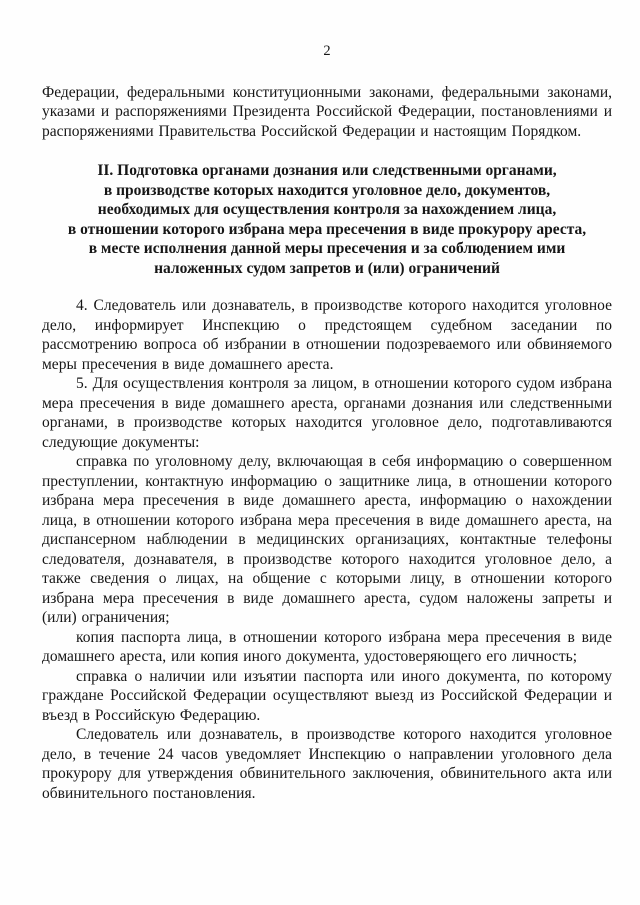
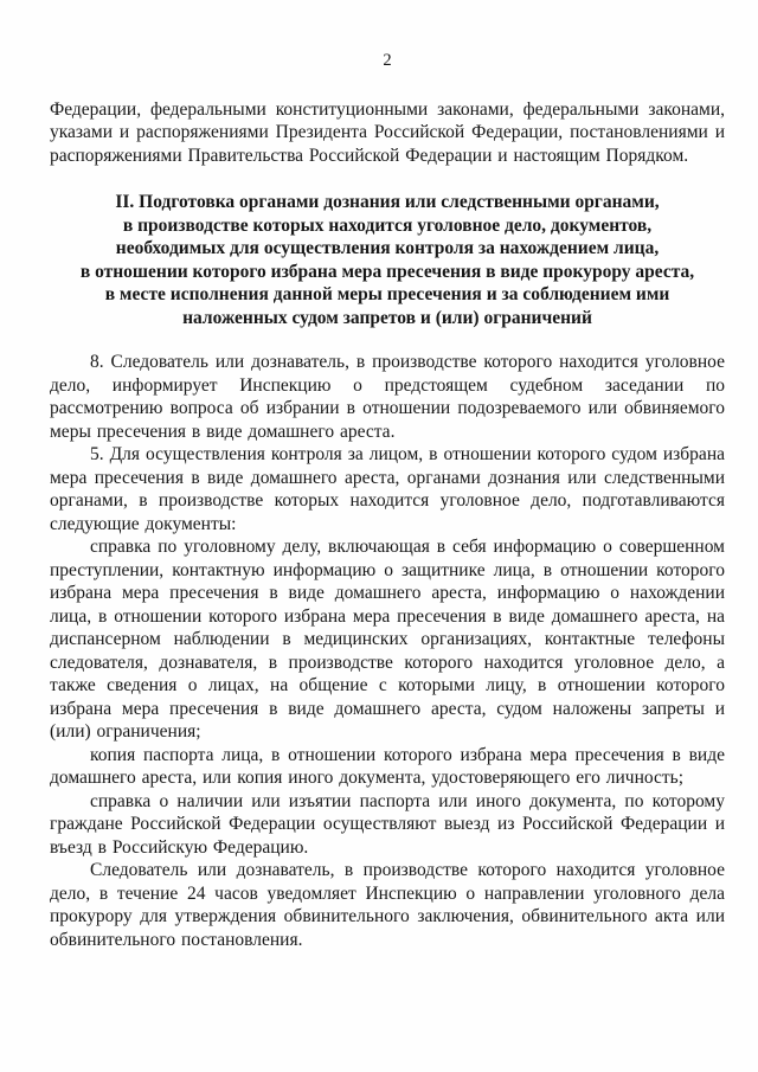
  2
  Федерации, федеральными конституционными законами, федеральными законами, указами и распоряжениями Президента Российской Федерации, постановлениями и распоряжениями Правительства Российской Федерации и настоящим Порядком.
  II. Подготовка органами дознания или следственными органами,
  в производстве которых находится уголовное дело, документов,
  необходимых для осуществления контроля за нахождением лица,
  в отношении которого избрана мера пресечения в виде прокурору ареста,
  в месте исполнения данной меры пресечения и за соблюдением ими
  наложенных судом запретов и (или) ограничений
- 4. Следователь или дознаватель, в производстве которого находится уголовное дело, информирует Инспекцию о предстоящем судебном заседании по рассмотрению вопроса об избрании в отношении подозреваемого или обвиняемого меры пресечения в виде домашнего ареста.
+ 8. Следователь или дознаватель, в производстве которого находится уголовное дело, информирует Инспекцию о предстоящем судебном заседании по рассмотрению вопроса об избрании в отношении подозреваемого или обвиняемого меры пресечения в виде домашнего ареста.
  5. Для осуществления контроля за лицом, в отношении которого судом избрана мера пресечения в виде домашнего ареста, органами дознания или следственными органами, в производстве которых находится уголовное дело, подготавливаются следующие документы:
  справка по уголовному делу, включающая в себя информацию о совершенном преступлении, контактную информацию о защитнике лица, в отношении которого избрана мера пресечения в виде домашнего ареста, информацию о нахождении лица, в отношении которого избрана мера пресечения в виде домашнего ареста, на диспансерном наблюдении в медицинских организациях, контактные телефоны следователя, дознавателя, в производстве которого находится уголовное дело, а также сведения о лицах, на общение с которыми лицу, в отношении которого избрана мера пресечения в виде домашнего ареста, судом наложены запреты и (или) ограничения;
  копия паспорта лица, в отношении которого избрана мера пресечения в виде домашнего ареста, или копия иного документа, удостоверяющего его личность;
  справка о наличии или изъятии паспорта или иного документа, по которому граждане Российской Федерации осуществляют выезд из Российской Федерации и въезд в Российскую Федерацию.
  Следователь или дознаватель, в производстве которого находится уголовное дело, в течение 24 часов уведомляет Инспекцию о направлении уголовного дела прокурору для утверждения обвинительного заключения, обвинительного акта или обвинительного постановления.
